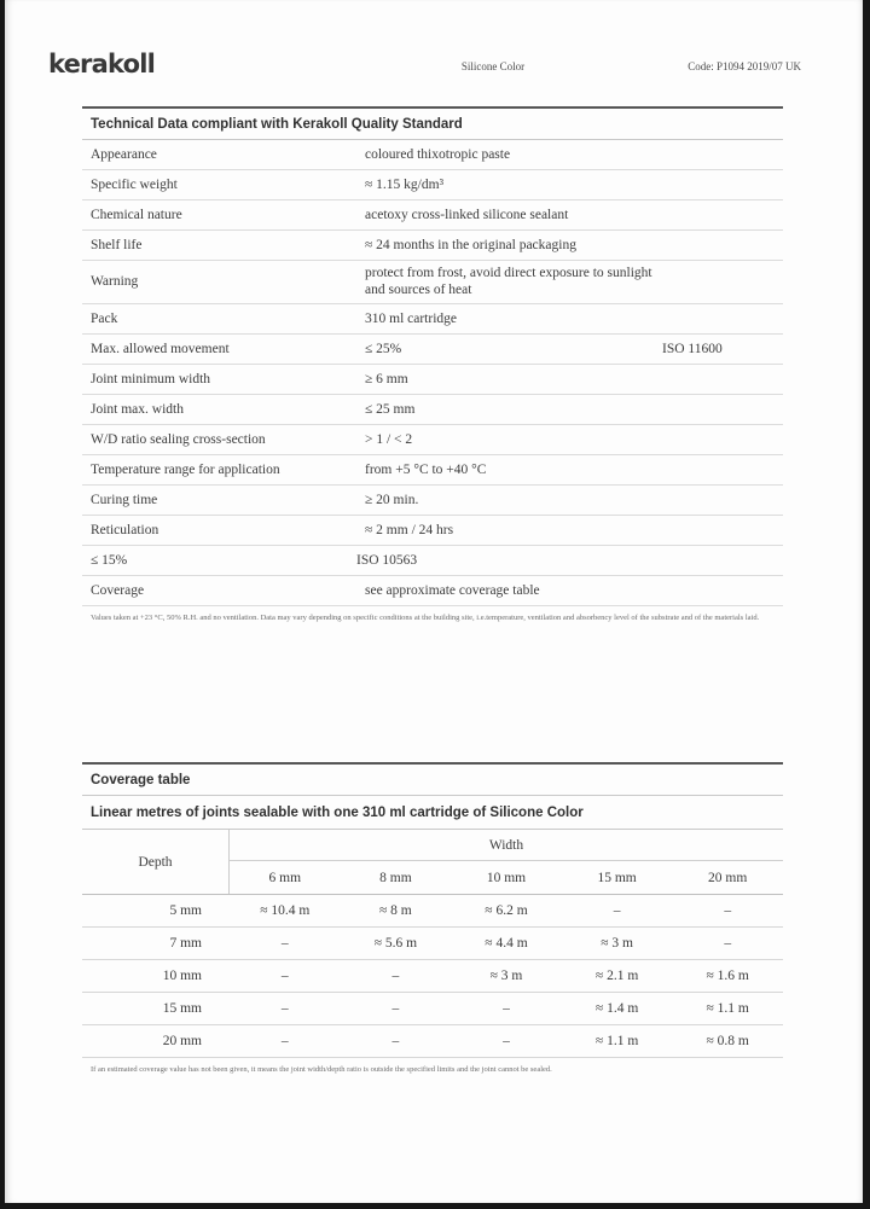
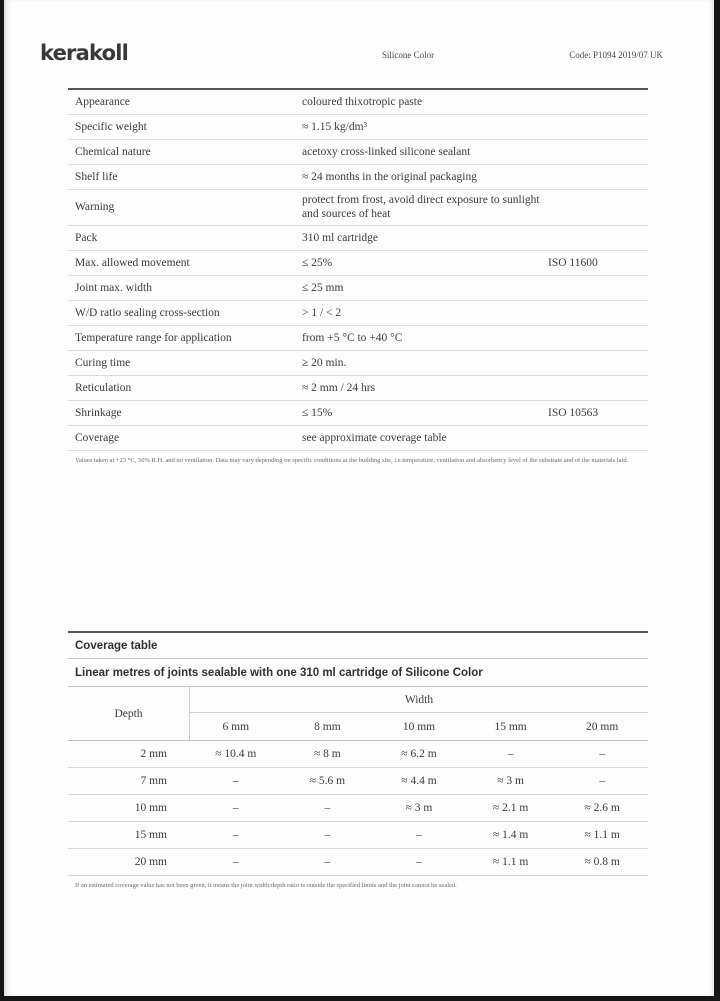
  kerakoll
  Silicone Color
  Code: P1094 2019/07 UK
- Technical Data compliant with Kerakoll Quality Standard
  Appearance
  coloured thixotropic paste
  Specific weight
  ≈ 1.15 kg/dm³
  Chemical nature
  acetoxy cross-linked silicone sealant
  Shelf life
  ≈ 24 months in the original packaging
  Warning
  protect from frost, avoid direct exposure to sunlight and sources of heat
  Pack
  310 ml cartridge
  Max. allowed movement
  ≤ 25%
  ISO 11600
- Joint minimum width
- ≥ 6 mm
  Joint max. width
  ≤ 25 mm
  W/D ratio sealing cross-section
  > 1 / < 2
  Temperature range for application
  from +5 °C to +40 °C
  Curing time
  ≥ 20 min.
  Reticulation
  ≈ 2 mm / 24 hrs
+ Shrinkage
  ≤ 15%
  ISO 10563
  Coverage
  see approximate coverage table
  Coverage table
  Linear metres of joints sealable with one 310 ml cartridge of Silicone Color
  Depth
  Width
  6 mm
  8 mm
  10 mm
  15 mm
  20 mm
- 5 mm
+ 2 mm
  ≈ 10.4 m
  ≈ 8 m
  ≈ 6.2 m
  –
  –
  7 mm
  –
  ≈ 5.6 m
  ≈ 4.4 m
  ≈ 3 m
  –
  10 mm
  –
  –
  ≈ 3 m
  ≈ 2.1 m
- ≈ 1.6 m
+ ≈ 2.6 m
  15 mm
  –
  –
  –
  ≈ 1.4 m
  ≈ 1.1 m
  20 mm
  –
  –
  –
  ≈ 1.1 m
  ≈ 0.8 m
